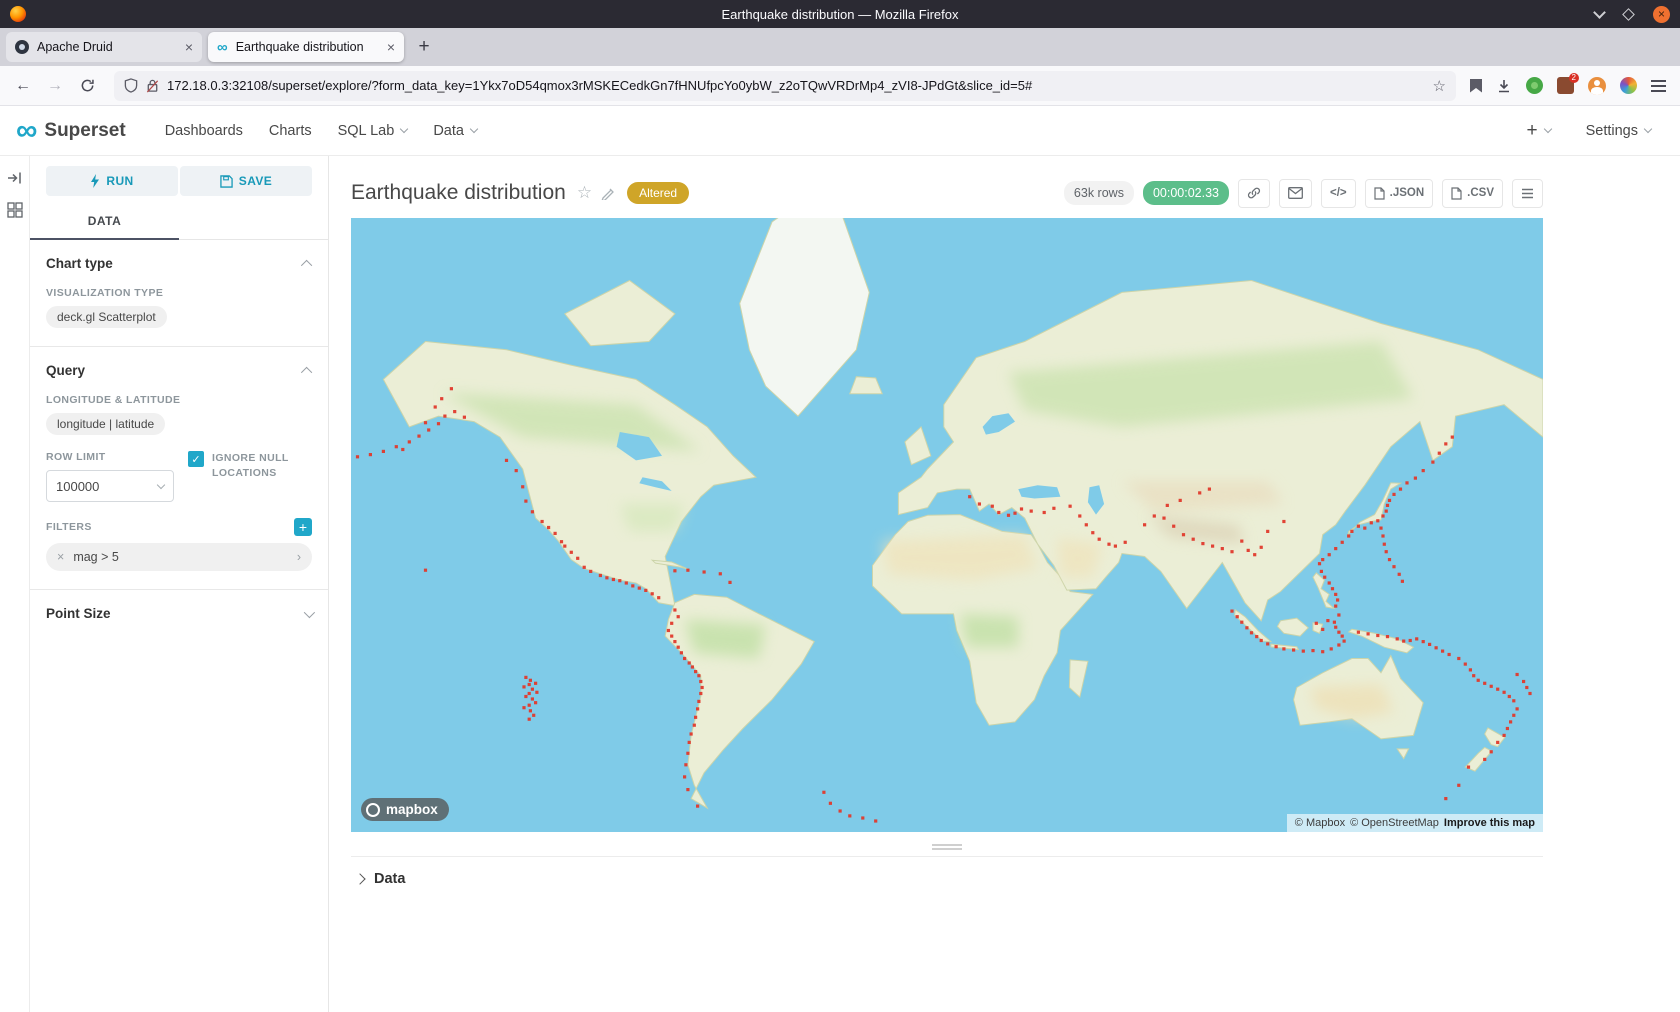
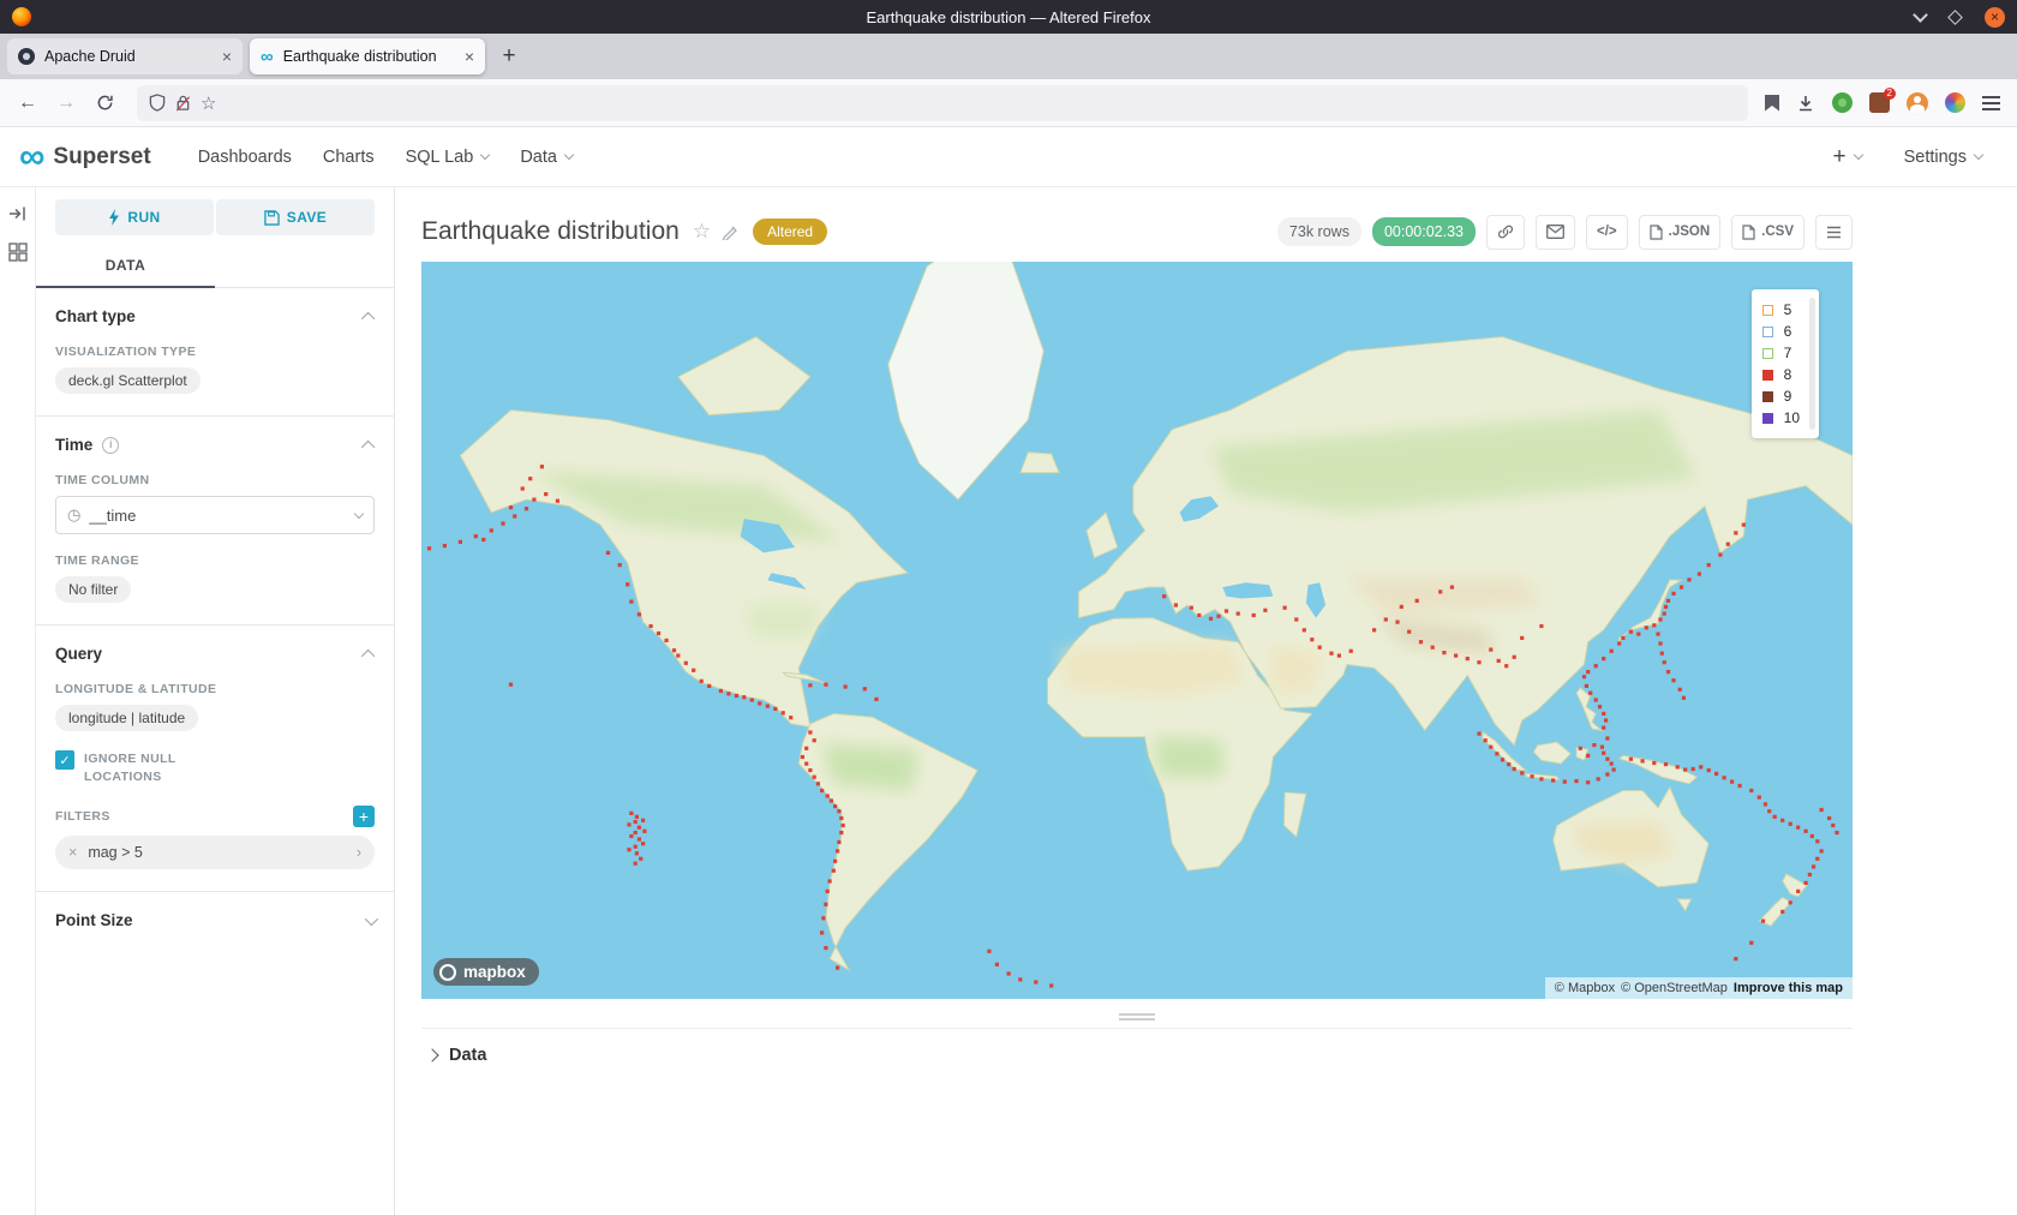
- Earthquake distribution — Mozilla Firefox
+ Earthquake distribution — Altered Firefox
  ×
  Apache Druid
  ×
  ∞
  Earthquake distribution
  ×
  +
  ←
  →
- 172.18.0.3:32108/superset/explore/?form_data_key=1Ykx7oD54qmox3rMSKECedkGn7fHNUfpcYo0ybW_z2oTQwVRDrMp4_zVI8-JPdGt&slice_id=5#
  ☆
  2
  ∞
  Superset
  Dashboards
  Charts
  SQL Lab
  Data
  +
  Settings
  RUN
  SAVE
  DATA
  Chart type
  VISUALIZATION TYPE
  deck.gl Scatterplot
+ Time
+ i
+ TIME COLUMN
+ ◷
+ __time
+ TIME RANGE
+ No filter
  Query
  LONGITUDE & LATITUDE
  longitude | latitude
- ROW LIMIT
- 100000
  ✓
  IGNORE NULL LOCATIONS
  FILTERS
  +
  ×
  mag > 5
  ›
  Point Size
  Earthquake distribution
  ☆
  Altered
- 63k rows
+ 73k rows
  00:00:02.33
  </>
  .JSON
  .CSV
+ 5
+ 6
+ 7
+ 8
+ 9
+ 10
  mapbox
  © Mapbox
  © OpenStreetMap
  Improve this map
  Data
